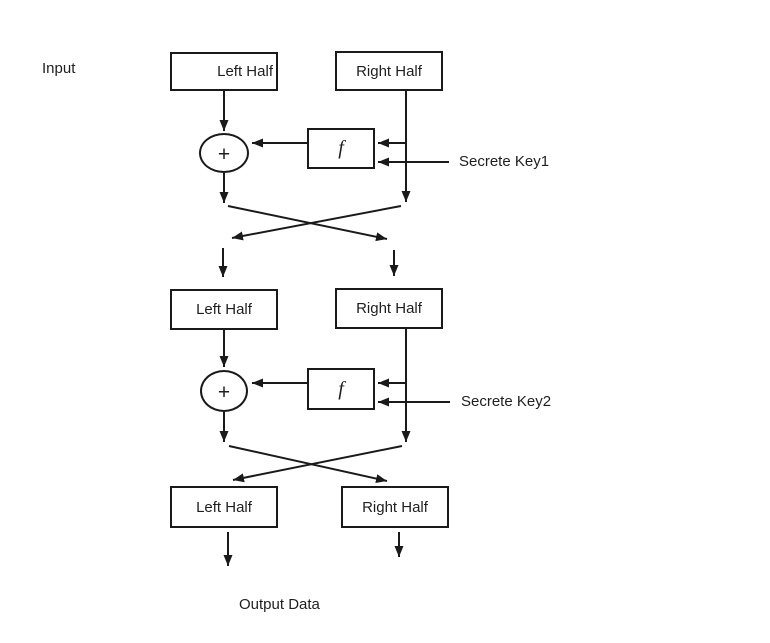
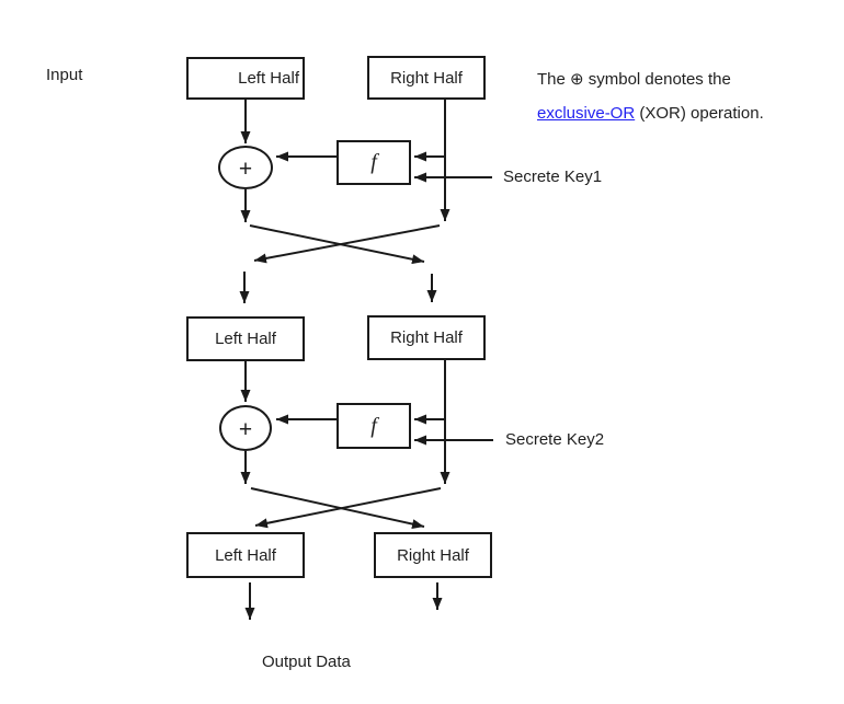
  Input
+ The ⊕ symbol denotes the
+ exclusive-OR (XOR) operation.
  Left Half
  Right Half
  +
  f
  Secrete Key1
  Left Half
  Right Half
  +
  f
  Secrete Key2
  Left Half
  Right Half
  Output Data
